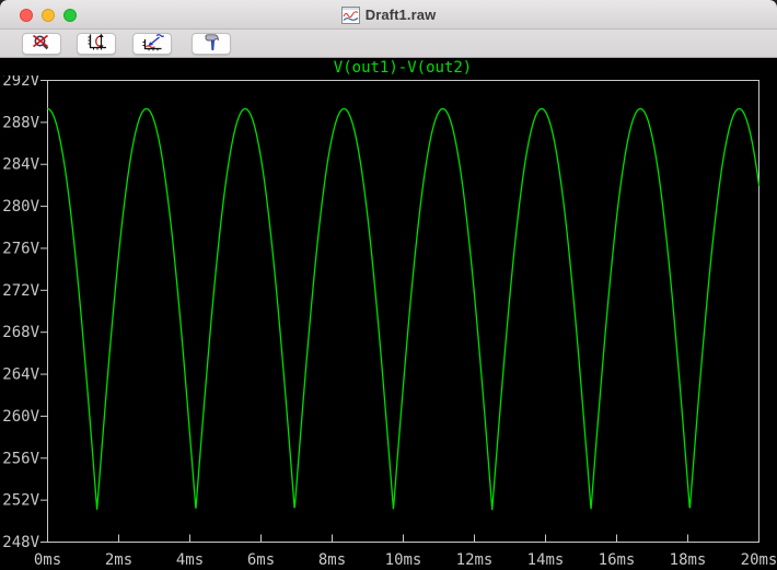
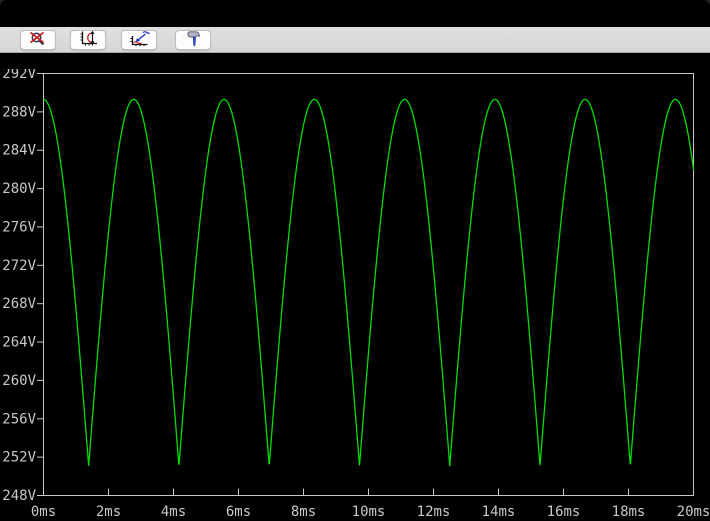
- Draft1.raw
- V(out1)-V(out2)
  292V
  288V
  284V
  280V
  276V
  272V
  268V
  264V
  260V
  256V
  252V
  248V
  0ms
  2ms
  4ms
  6ms
  8ms
  10ms
  12ms
  14ms
  16ms
  18ms
  20ms
